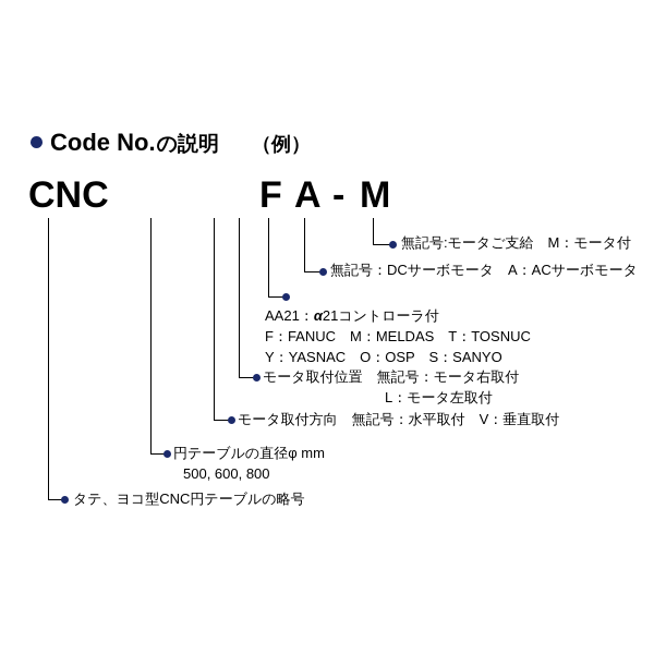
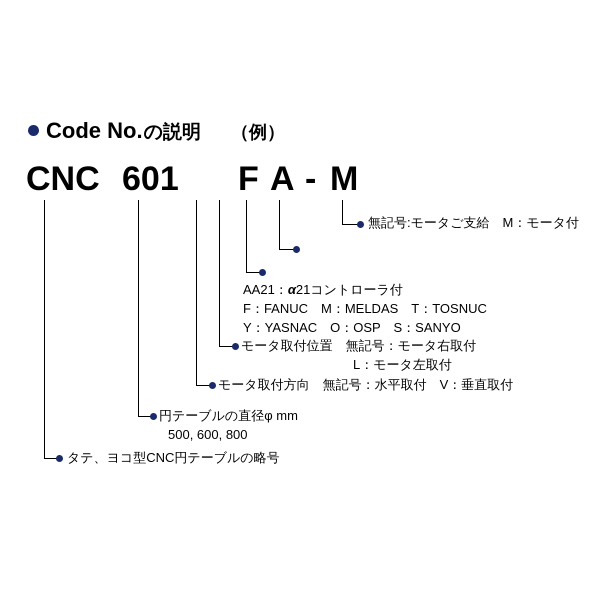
  Code No.
  の説明
  （例）
  CNC
+ 601
  F
  A
  -
  M
  無記号:モータご支給 M：モータ付
- 無記号：DCサーボモータ A：ACサーボモータ
  AA21：α21コントローラ付
  F：FANUC M：MELDAS T：TOSNUC
  Y：YASNAC O：OSP S：SANYO
  モータ取付位置 無記号：モータ右取付
  L：モータ左取付
  モータ取付方向 無記号：水平取付 V：垂直取付
  円テーブルの直径φ mm
  500, 600, 800
  タテ、ヨコ型CNC円テーブルの略号
